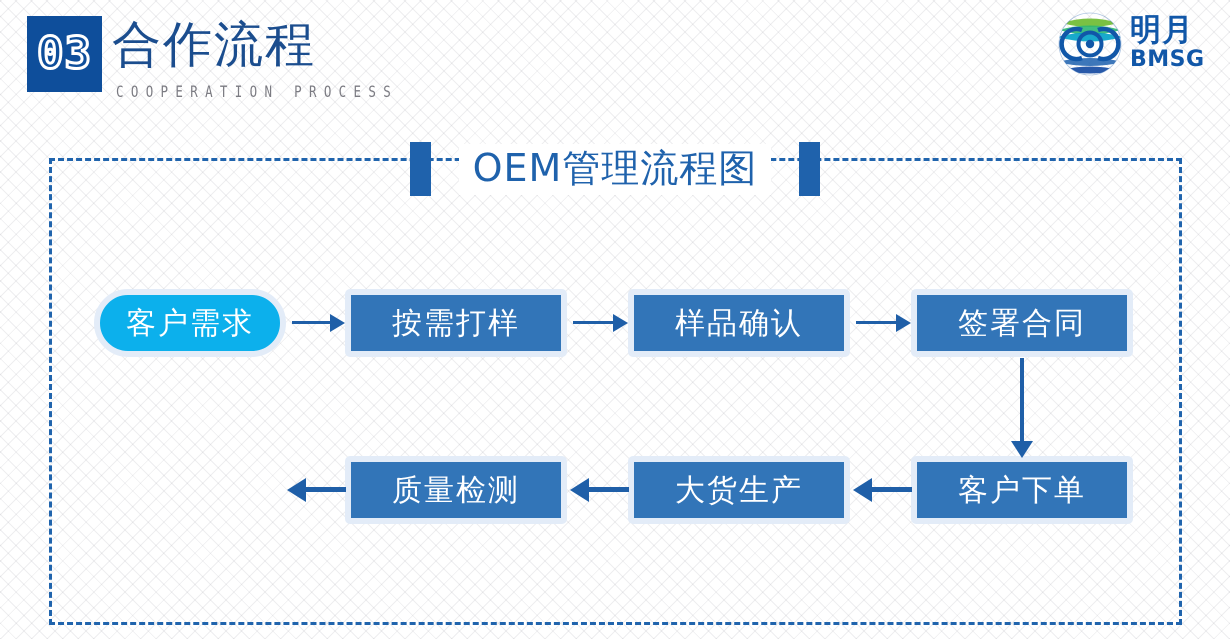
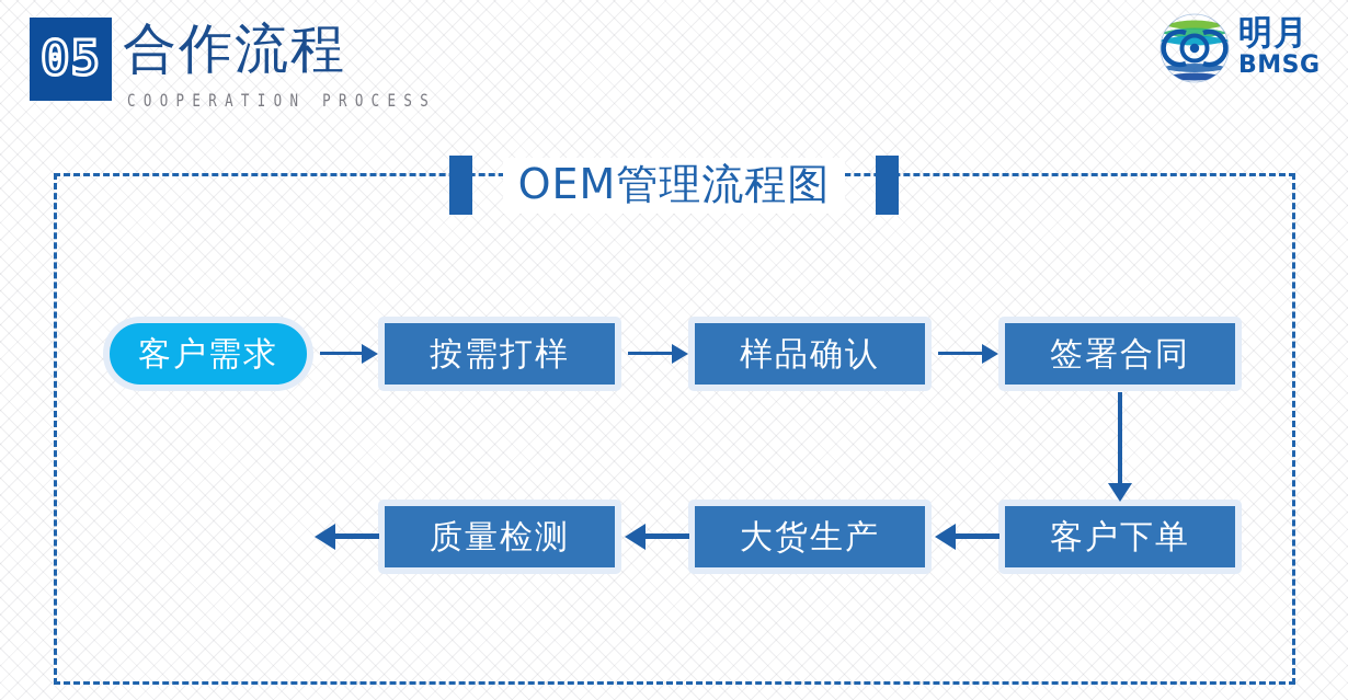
- 03
+ 05
  合作流程
  COOPERATION PROCESS
  明月
  BMSG
  OEM管理流程图
  客户需求
  按需打样
  样品确认
  签署合同
  质量检测
  大货生产
  客户下单
